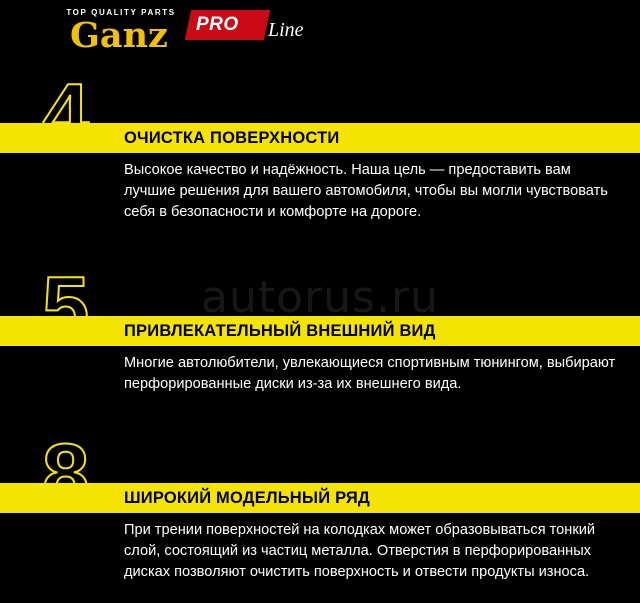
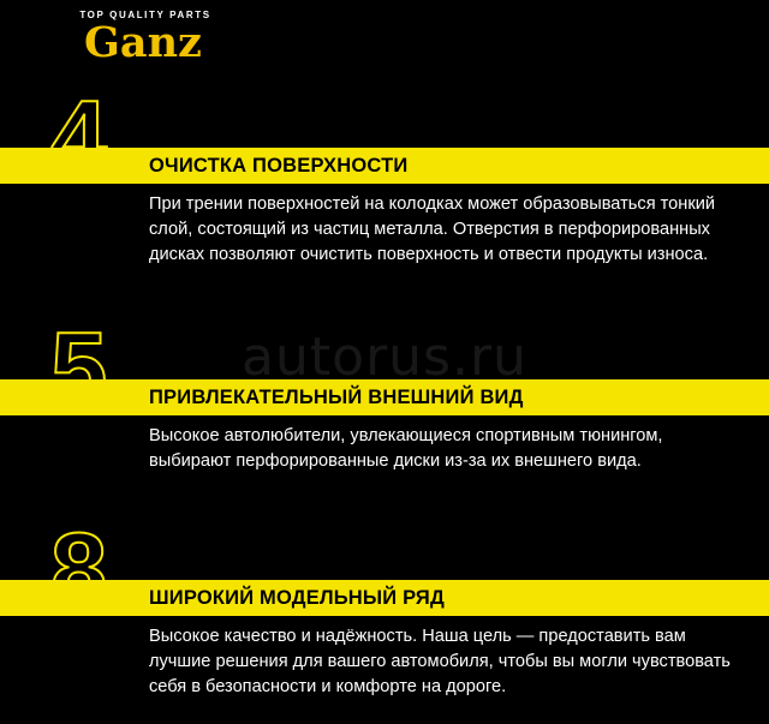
  TOP QUALITY PARTS
  Ganz
- PRO
- Line
  autorus.ru
  4
  ОЧИСТКА ПОВЕРХНОСТИ
- Высокое качество и надёжность. Наша цель — предоставить вам лучшие решения для вашего автомобиля, чтобы вы могли чувствовать себя в безопасности и комфорте на дороге.
+ При трении поверхностей на колодках может образовываться тонкий слой, состоящий из частиц металла. Отверстия в перфорированных дисках позволяют очистить поверхность и отвести продукты износа.
  5
  ПРИВЛЕКАТЕЛЬНЫЙ ВНЕШНИЙ ВИД
- Многие автолюбители, увлекающиеся спортивным тюнингом, выбирают перфорированные диски из-за их внешнего вида.
+ Высокое автолюбители, увлекающиеся спортивным тюнингом, выбирают перфорированные диски из-за их внешнего вида.
  8
  ШИРОКИЙ МОДЕЛЬНЫЙ РЯД
- При трении поверхностей на колодках может образовываться тонкий слой, состоящий из частиц металла. Отверстия в перфорированных дисках позволяют очистить поверхность и отвести продукты износа.
+ Высокое качество и надёжность. Наша цель — предоставить вам лучшие решения для вашего автомобиля, чтобы вы могли чувствовать себя в безопасности и комфорте на дороге.
